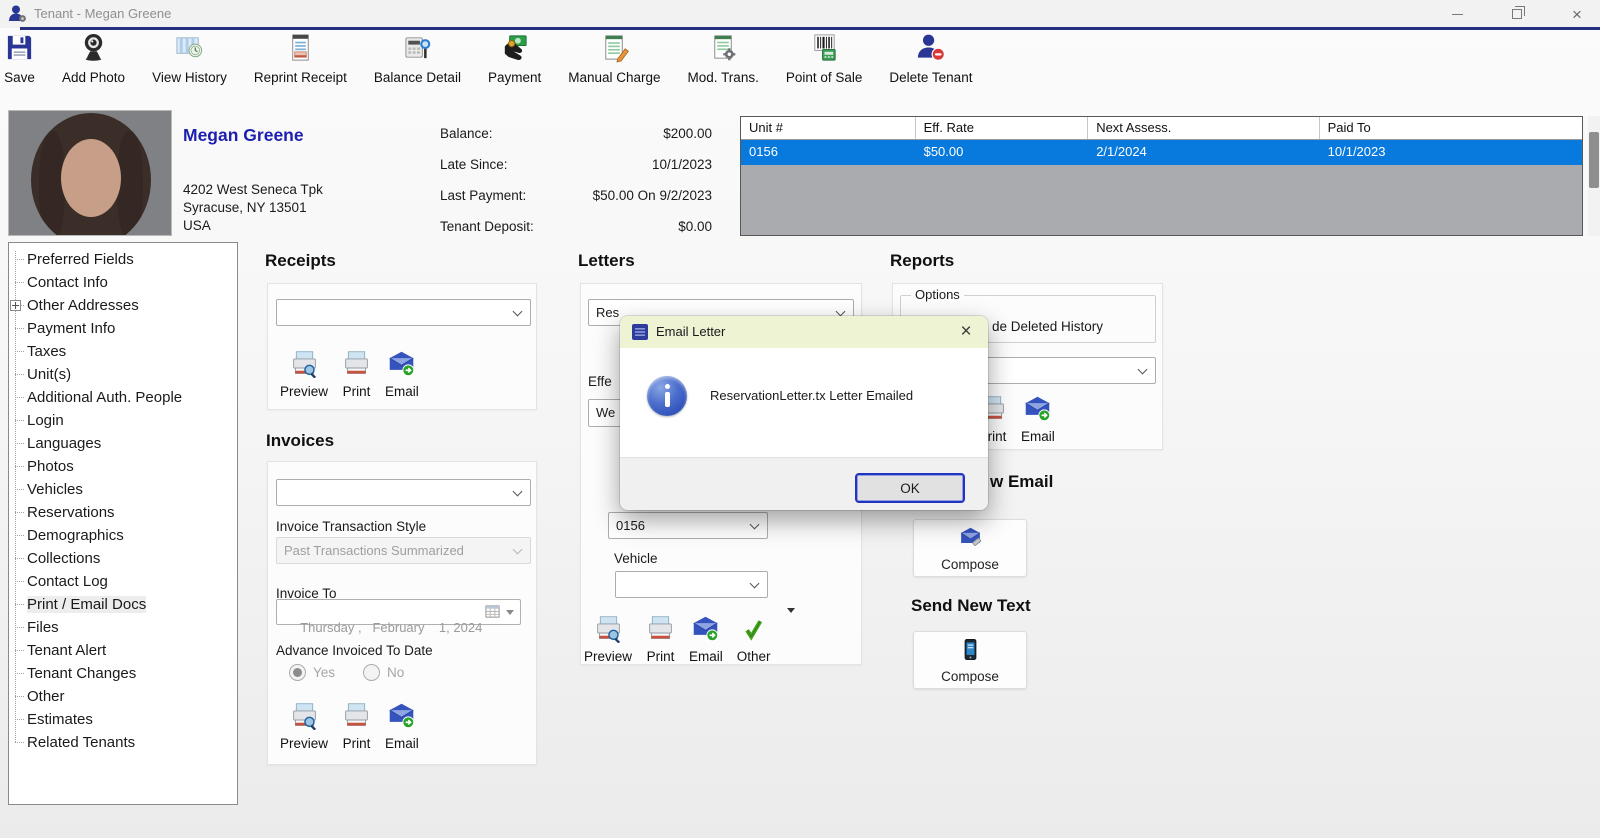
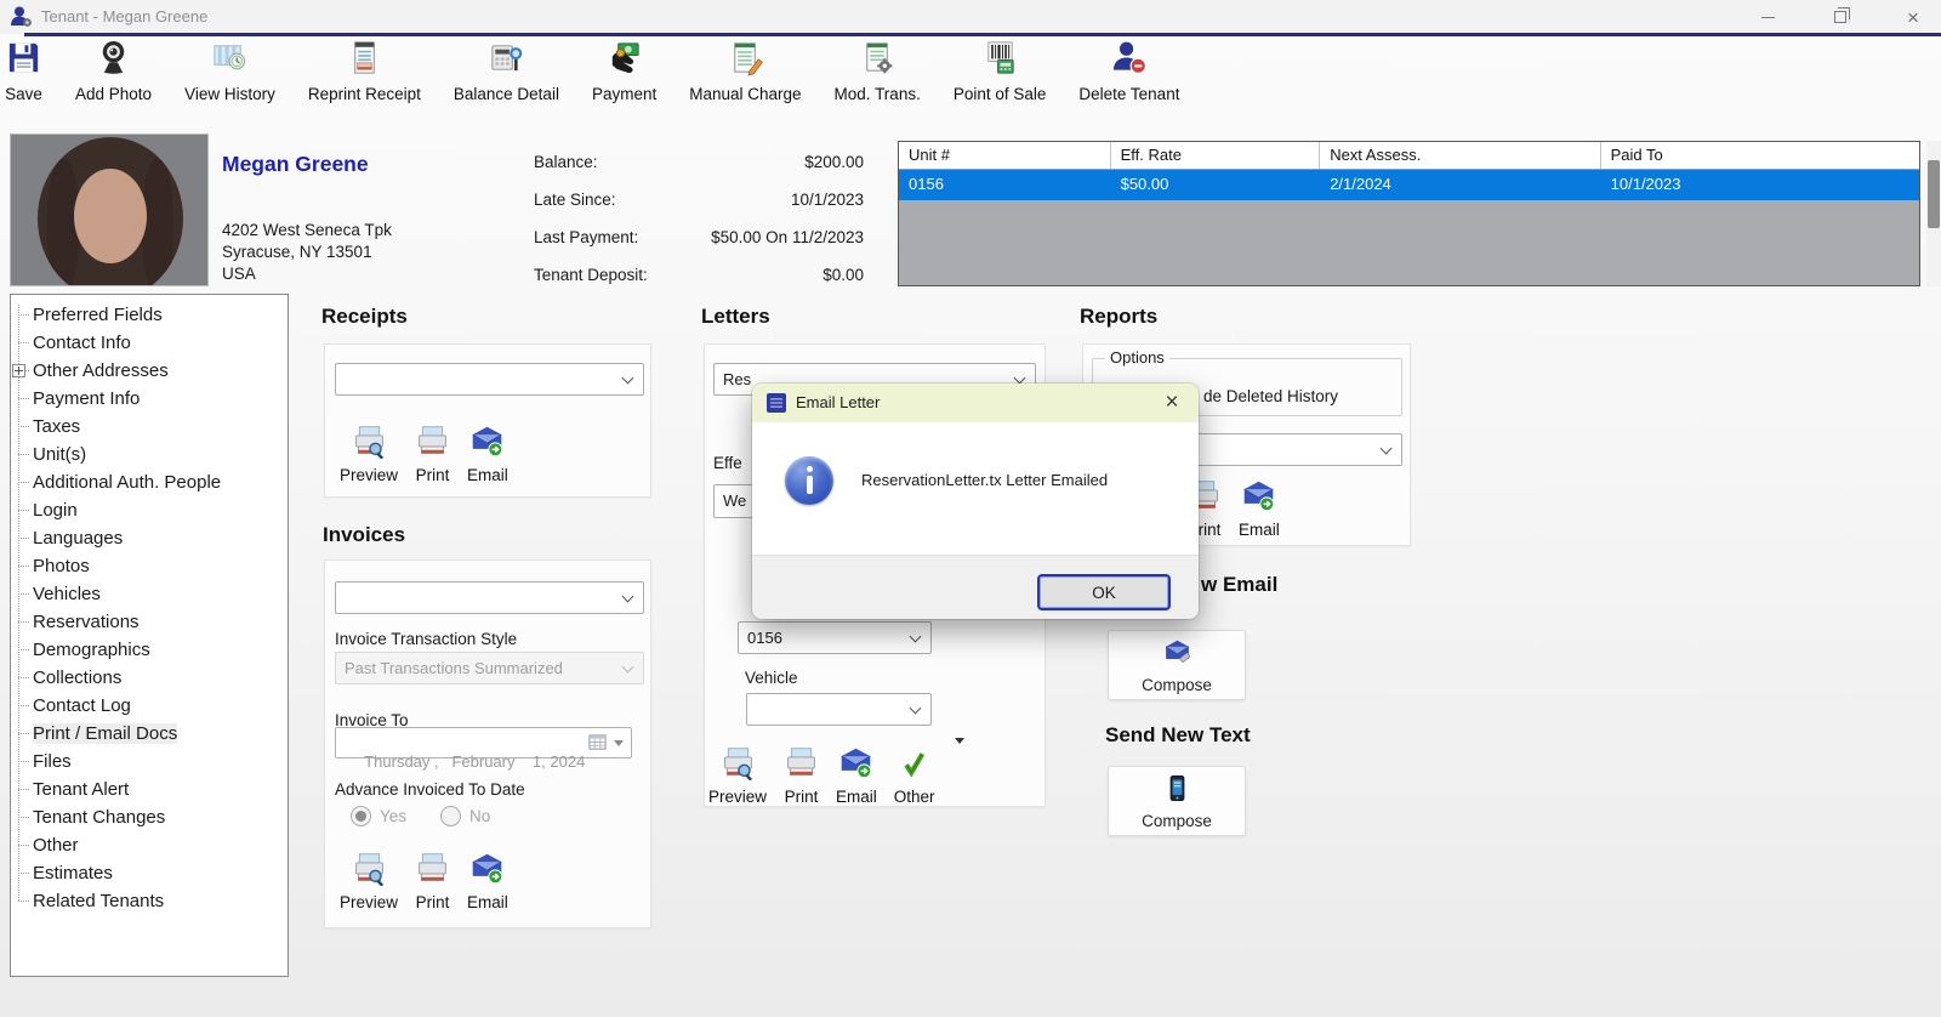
  Tenant - Megan Greene
  ×
  Save
  Add Photo
  View History
  Reprint Receipt
  Balance Detail
  Payment
  Manual Charge
  Mod. Trans.
  Point of Sale
  Delete Tenant
  Megan Greene
  4202 West Seneca Tpk
  Syracuse, NY 13501
  USA
  Balance:
  $200.00
  Late Since:
  10/1/2023
  Last Payment:
- $50.00 On 9/2/2023
+ $50.00 On 11/2/2023
  Tenant Deposit:
  $0.00
  Unit #
  Eff. Rate
  Next Assess.
  Paid To
  0156
  $50.00
  2/1/2024
  10/1/2023
  Preferred Fields
  Contact Info
  Other Addresses
  Payment Info
  Taxes
  Unit(s)
  Additional Auth. People
  Login
  Languages
  Photos
  Vehicles
  Reservations
  Demographics
  Collections
  Contact Log
  Print / Email Docs
  Files
  Tenant Alert
  Tenant Changes
  Other
  Estimates
  Related Tenants
  Receipts
  Preview
  Print
  Email
  Invoices
  Invoice Transaction Style
  Past Transactions Summarized
  Invoice To
  Thursday , February 1, 2024
  Advance Invoiced To Date
  Yes
  No
  Preview
  Print
  Email
  Letters
  Res
  Effe
  We
  0156
  Vehicle
  Preview
  Print
  Email
  Other
  Reports
  Options
  de Deleted History
  rint
  Email
  w Email
  Compose
  Send New Text
  Compose
  Email Letter
  ×
  ReservationLetter.tx Letter Emailed
  OK
